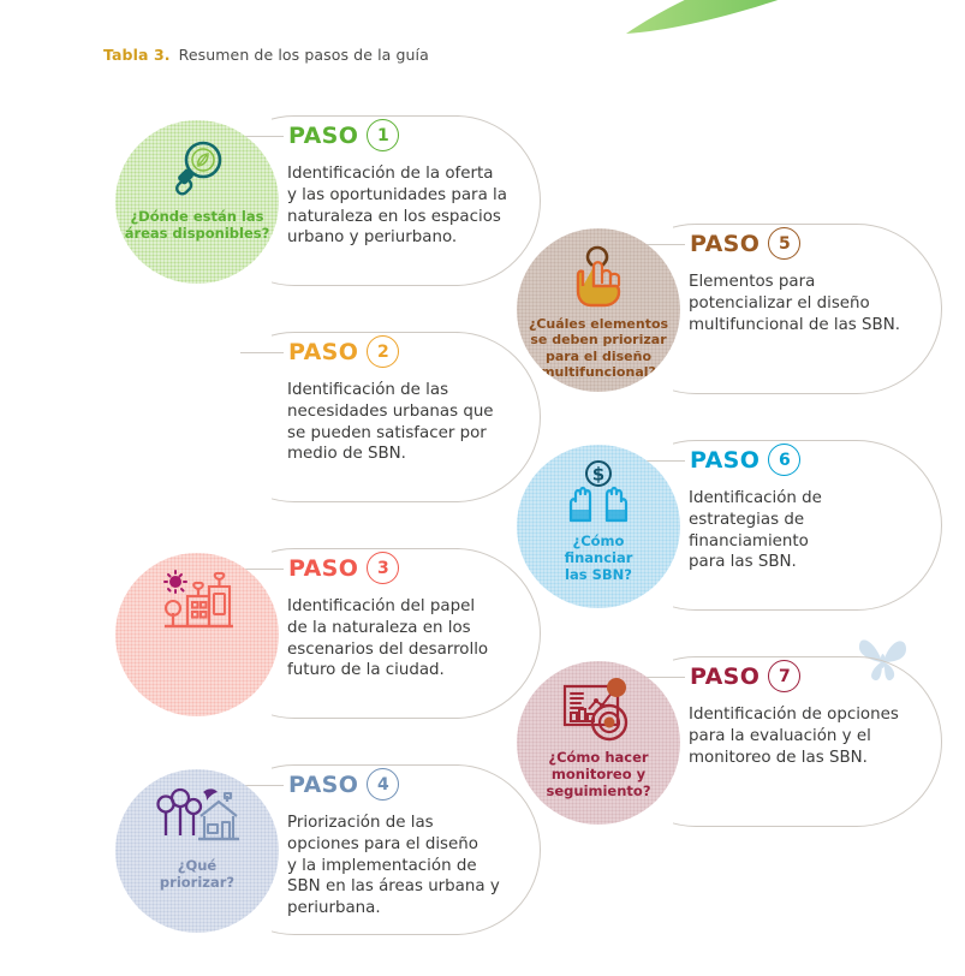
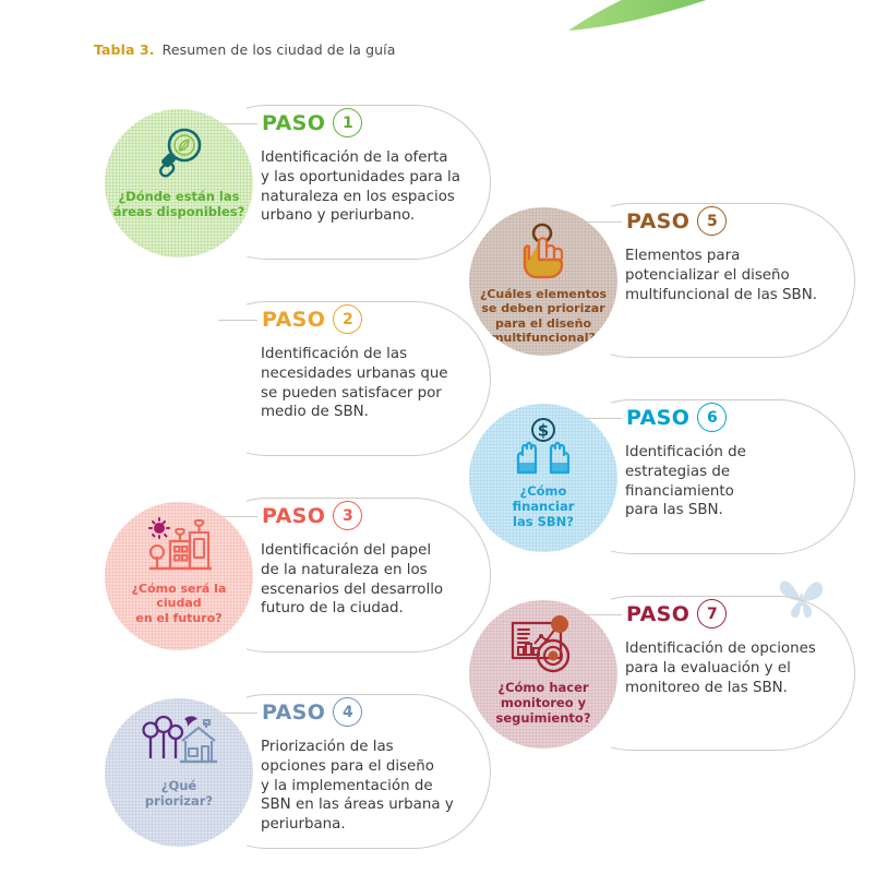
- Tabla 3. Resumen de los pasos de la guía
+ Tabla 3. Resumen de los ciudad de la guía
  ¿Dónde están las
  áreas disponibles?
  PASO
  1
  Identificación de la oferta
  y las oportunidades para la
  naturaleza en los espacios
  urbano y periurbano.
  PASO
  2
  Identificación de las
  necesidades urbanas que
  se pueden satisfacer por
  medio de SBN.
+ ¿Cómo será la ciudad
+ en el futuro?
  PASO
  3
  Identificación del papel
  de la naturaleza en los
  escenarios del desarrollo
  futuro de la ciudad.
  ¿Qué
  priorizar?
  PASO
  4
  Priorización de las
  opciones para el diseño
  y la implementación de
  SBN en las áreas urbana y
  periurbana.
  ¿Cuáles elementos
  se deben priorizar
  para el diseño
  multifuncional
  PASO
  5
  Elementos para
  potencializar el diseño
  multifuncional de las SBN.
  $
  ¿Cómo
  financiar
  las SBN?
  PASO
  6
  Identificación de
  estrategias de
  financiamiento
  para las SBN.
  ¿Cómo hacer
  monitoreo y
  seguimiento?
  PASO
  7
  Identificación de opciones
  para la evaluación y el
  monitoreo de las SBN.
